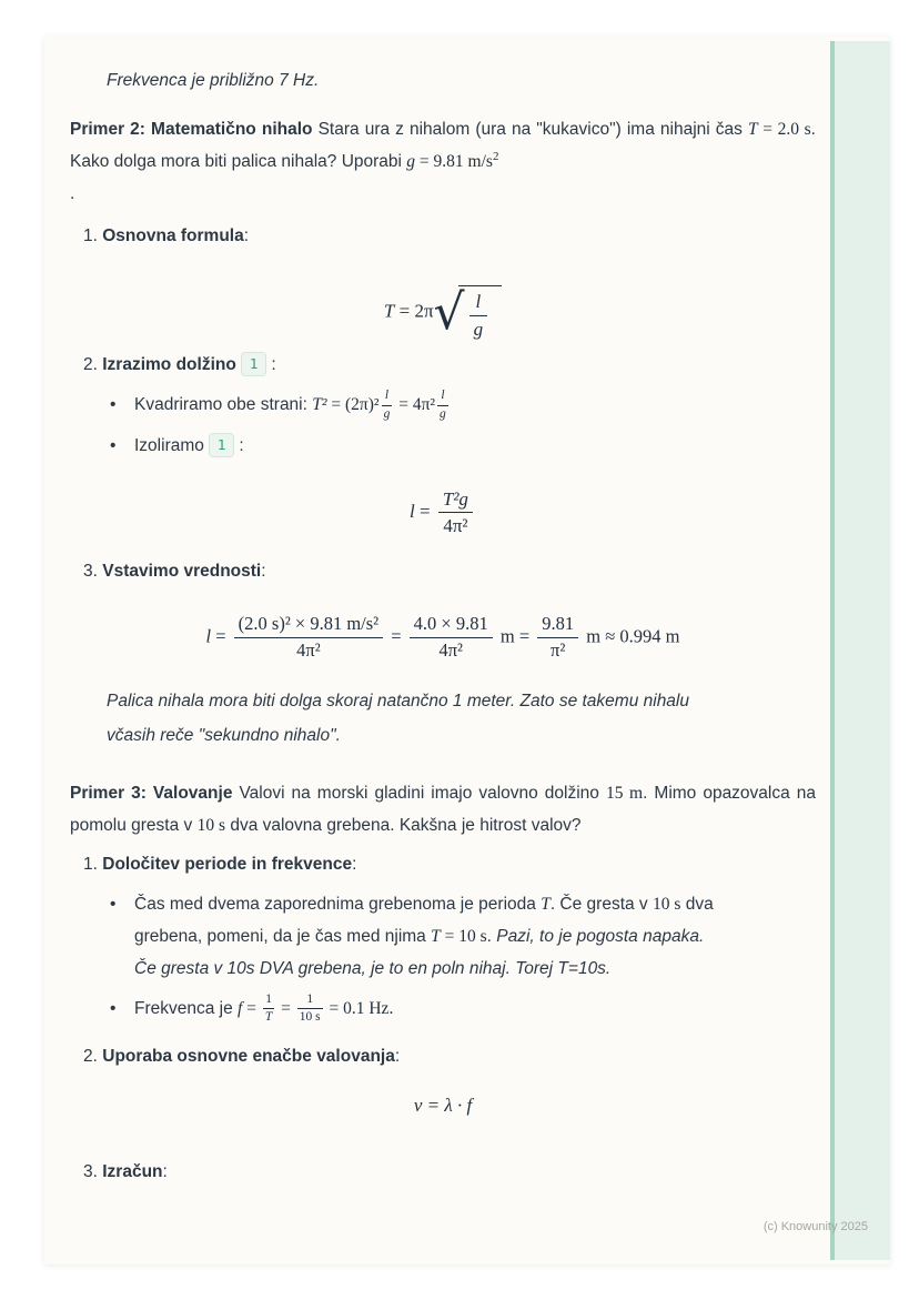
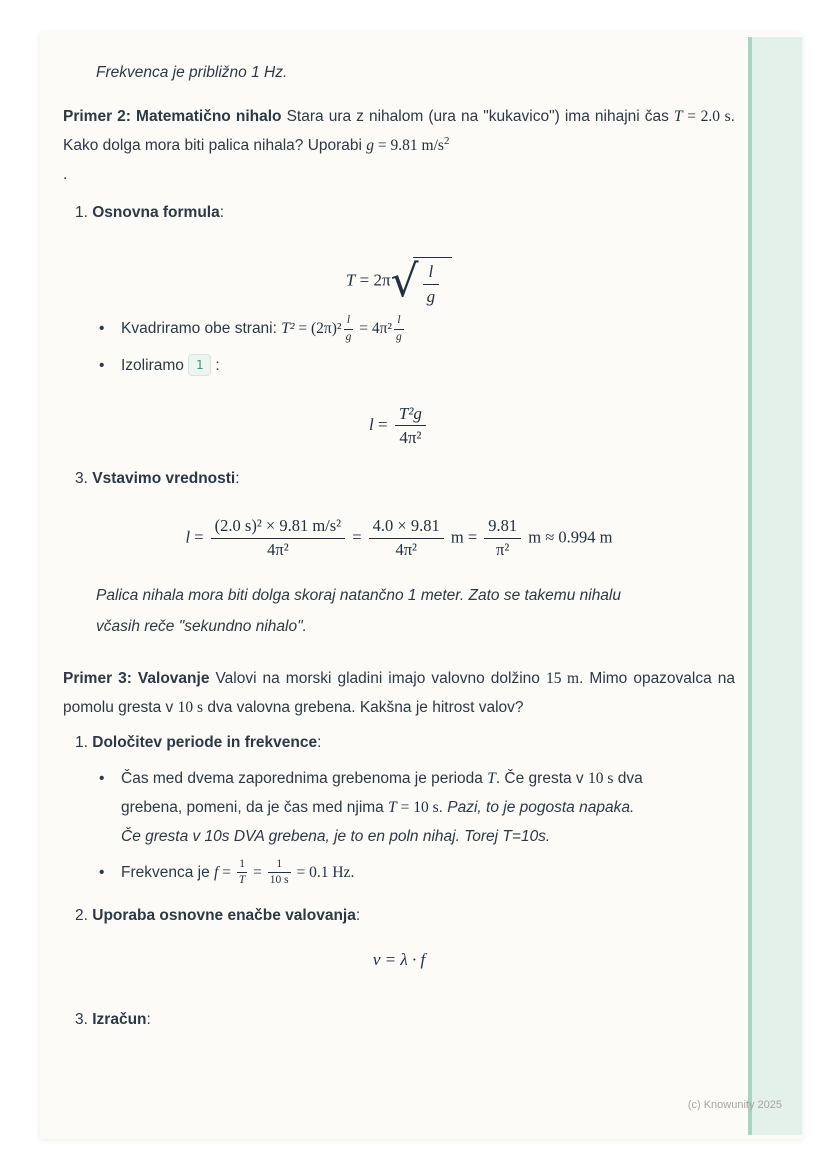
- Frekvenca je približno 7 Hz.
+ Frekvenca je približno 1 Hz.
  Primer 2: Matematično nihalo Stara ura z nihalom (ura na "kukavico") ima nihajni čas T = 2.0 s. Kako dolga mora biti palica nihala? Uporabi g = 9.81 m/s2
  .
  1. Osnovna formula:
  T = 2π
  √
  l
  g
- 2. Izrazimo dolžino 1 :
  Kvadriramo obe strani: T² = (2π)²
  l
  g
  = 4π²
  l
  g
  Izoliramo 1 :
  l =
  T²g
  4π²
  3. Vstavimo vrednosti:
  l =
  (2.0 s)² × 9.81 m/s²
  4π²
  =
  4.0 × 9.81
  4π²
  m =
  9.81
  π²
  m ≈ 0.994 m
  Palica nihala mora biti dolga skoraj natančno 1 meter. Zato se takemu nihalu včasih reče "sekundno nihalo".
  Primer 3: Valovanje Valovi na morski gladini imajo valovno dolžino 15 m. Mimo opazovalca na pomolu gresta v 10 s dva valovna grebena. Kakšna je hitrost valov?
  1. Določitev periode in frekvence:
  Čas med dvema zaporednima grebenoma je perioda T. Če gresta v 10 s dva grebena, pomeni, da je čas med njima T = 10 s. Pazi, to je pogosta napaka. Če gresta v 10s DVA grebena, je to en poln nihaj. Torej T=10s.
  Frekvenca je f =
  1
  T
  =
  1
  10 s
  = 0.1 Hz.
  2. Uporaba osnovne enačbe valovanja:
  v = λ · f
  3. Izračun:
  (c) Knowunity 2025
